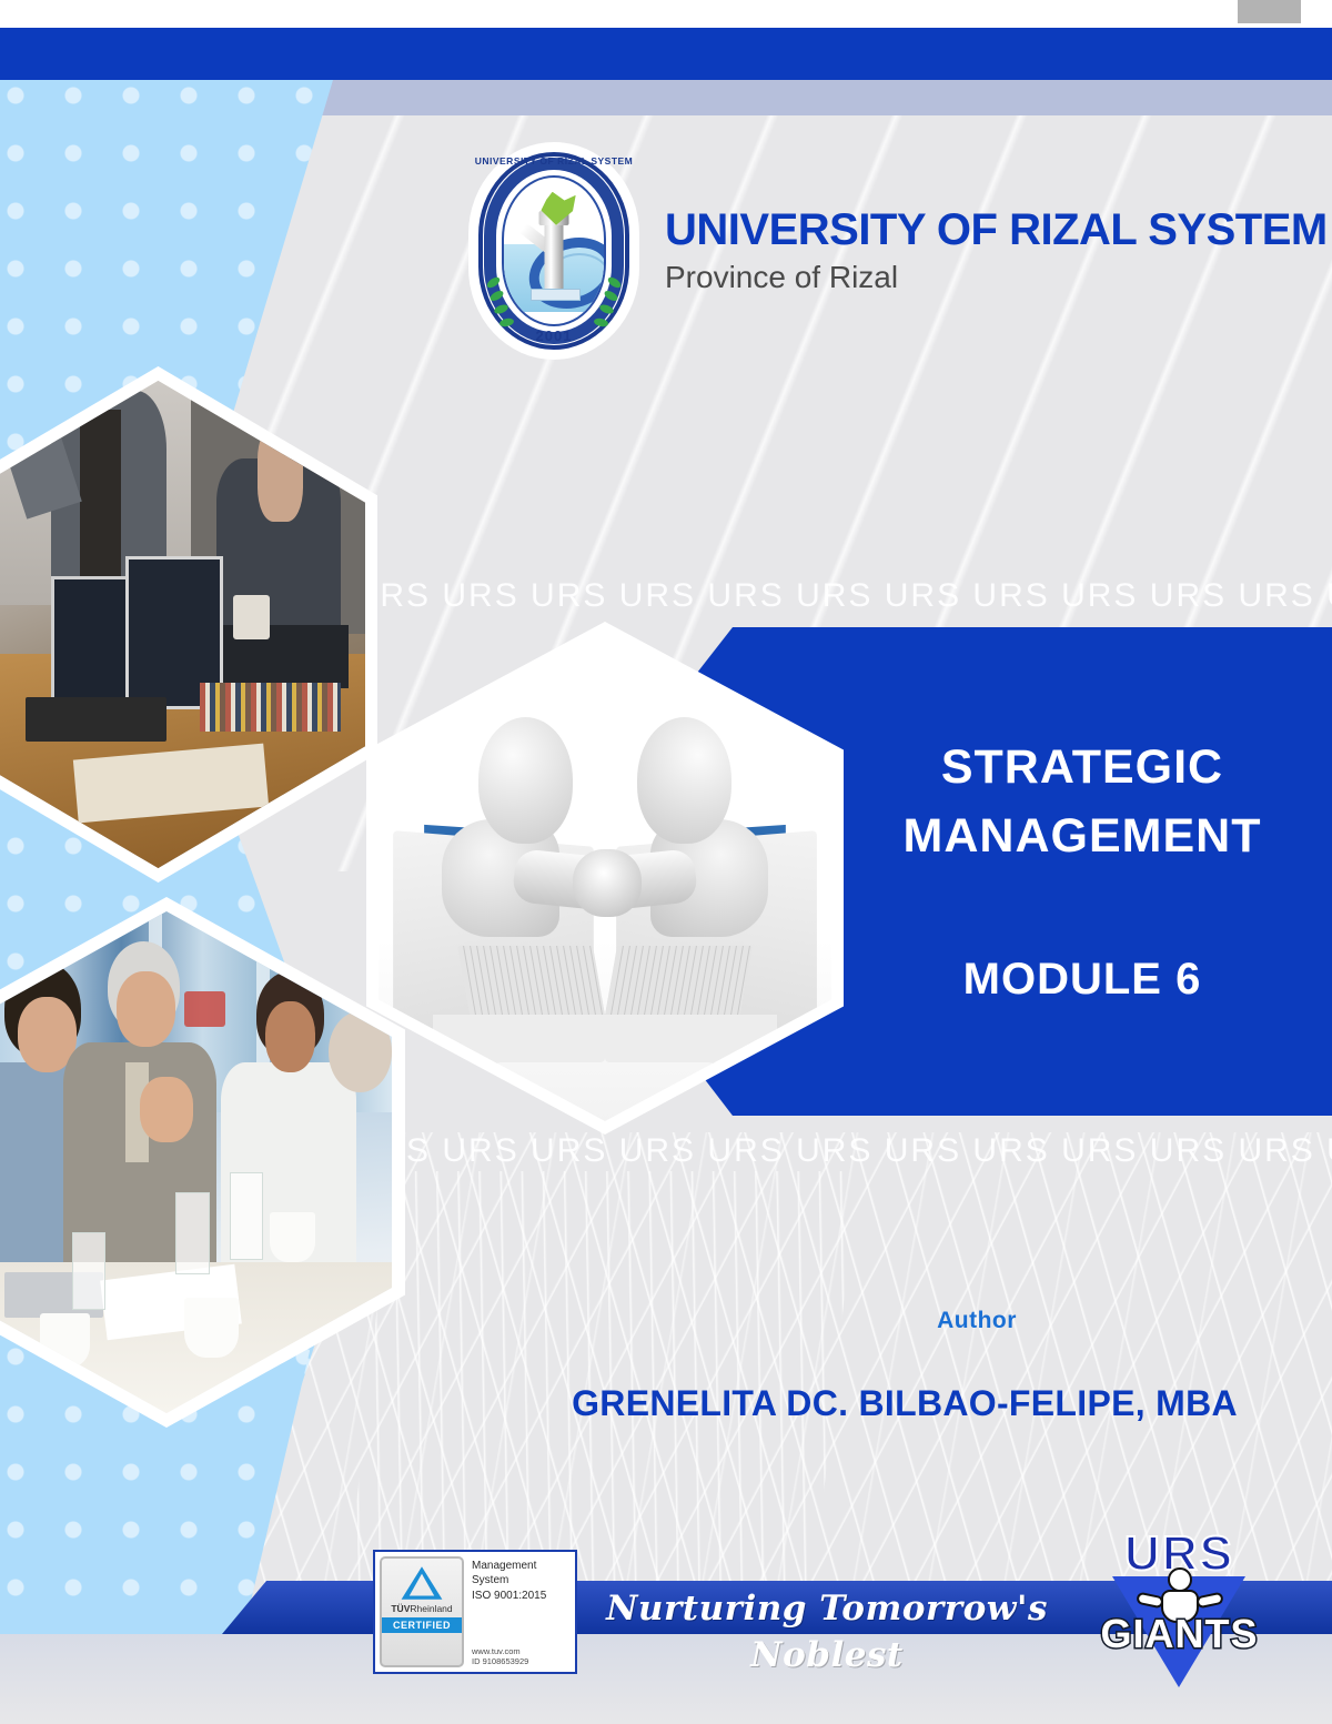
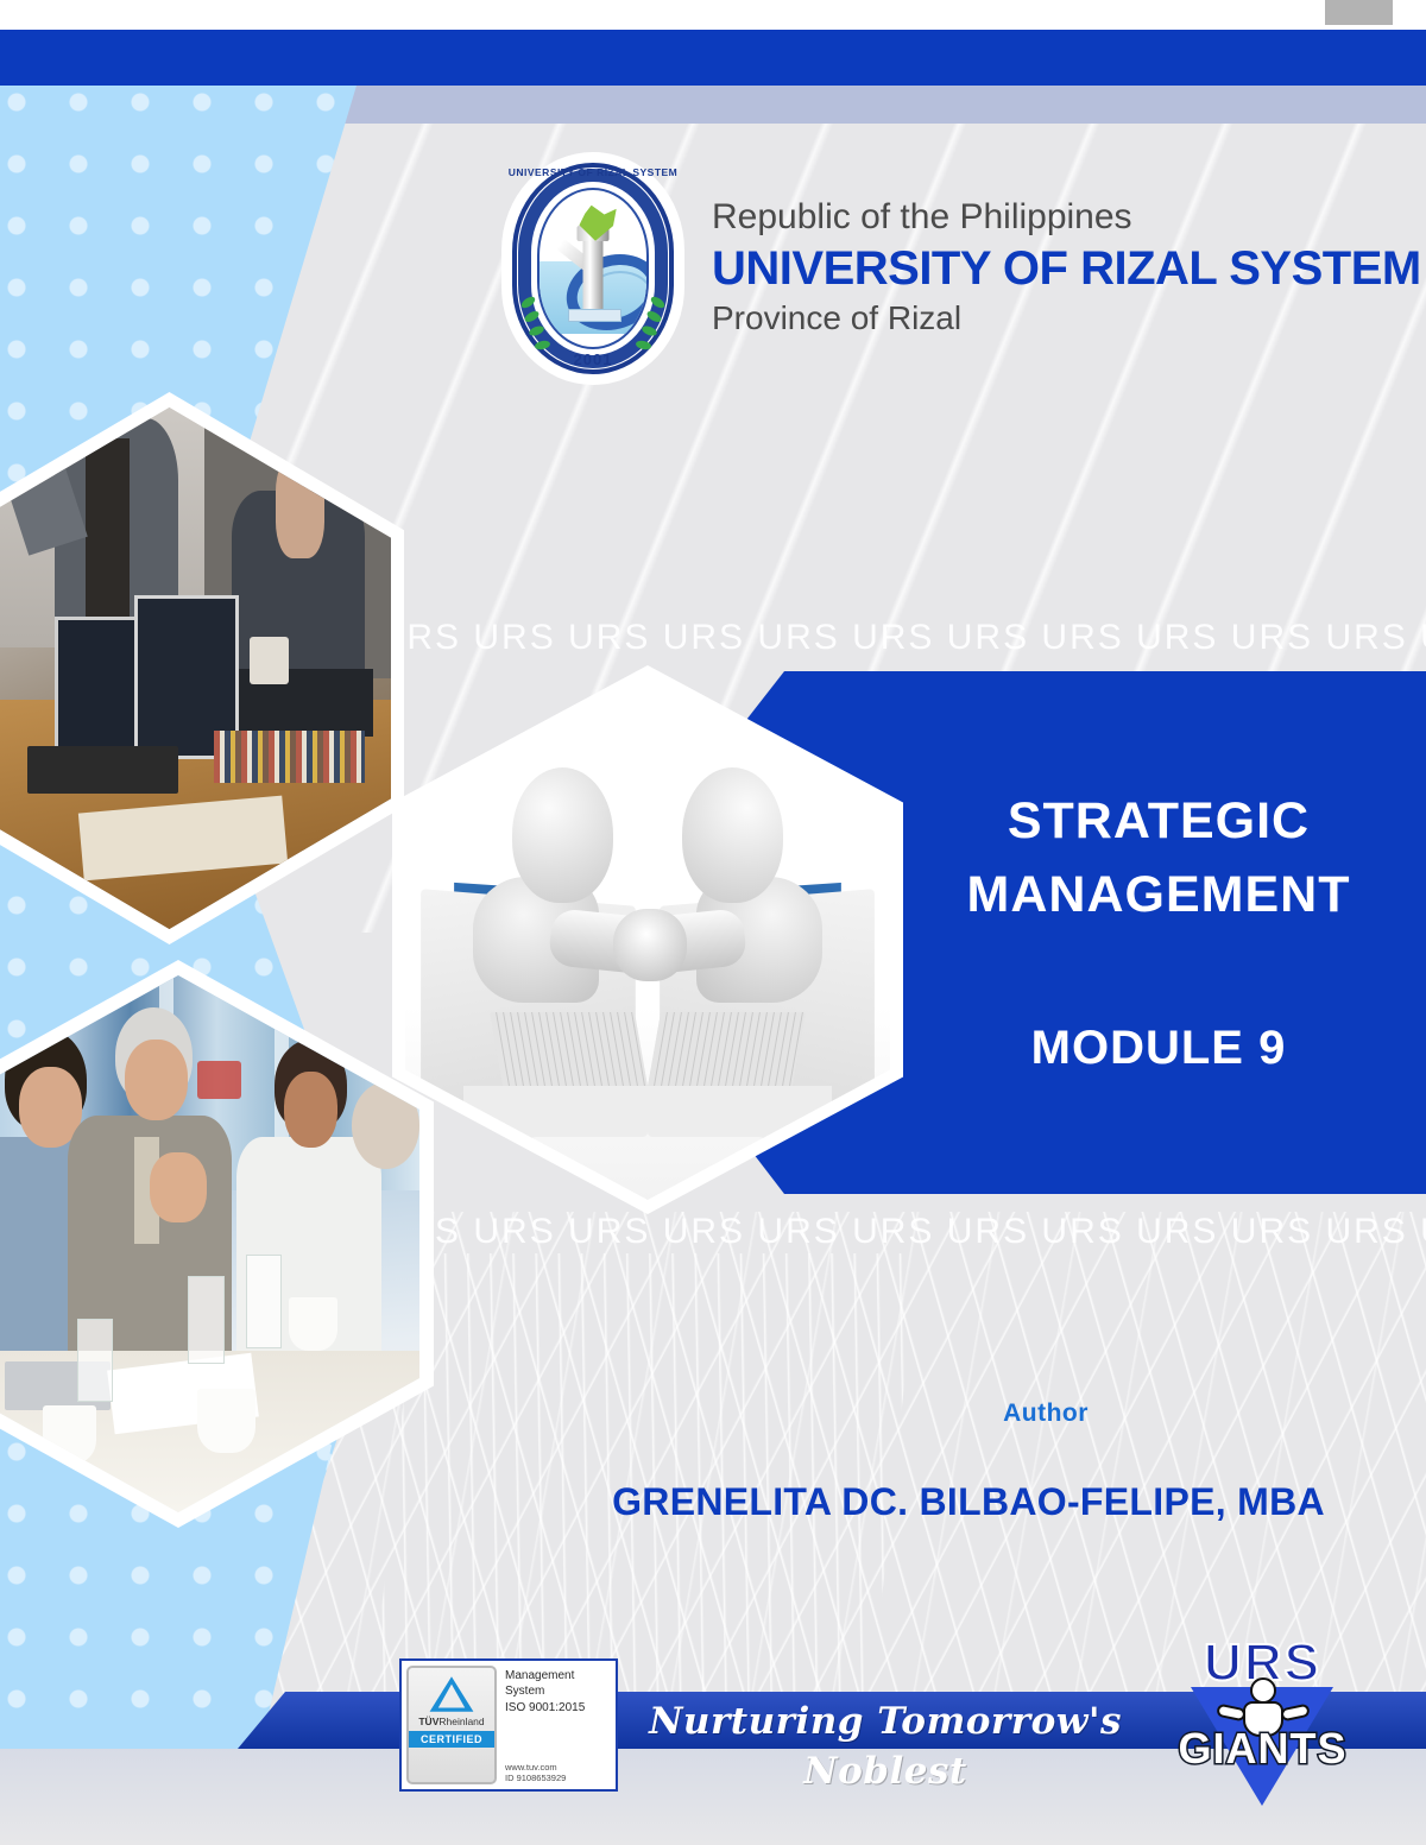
  STRATEGIC
  MANAGEMENT
- MODULE 6
+ MODULE 9
  UNIVERSITY OF RIZAL SYSTEM
  2001
+ Republic of the Philippines
  UNIVERSITY OF RIZAL SYSTEM
  Province of Rizal
  Author
  GRENELITA DC. BILBAO-FELIPE, MBA
  Nurturing Tomorrow's Noblest
  TÜVRheinland
  CERTIFIED
  Management
  System
  ISO 9001:2015
  www.tuv.com
  ID 9108653929
  URS
  GIANTS
